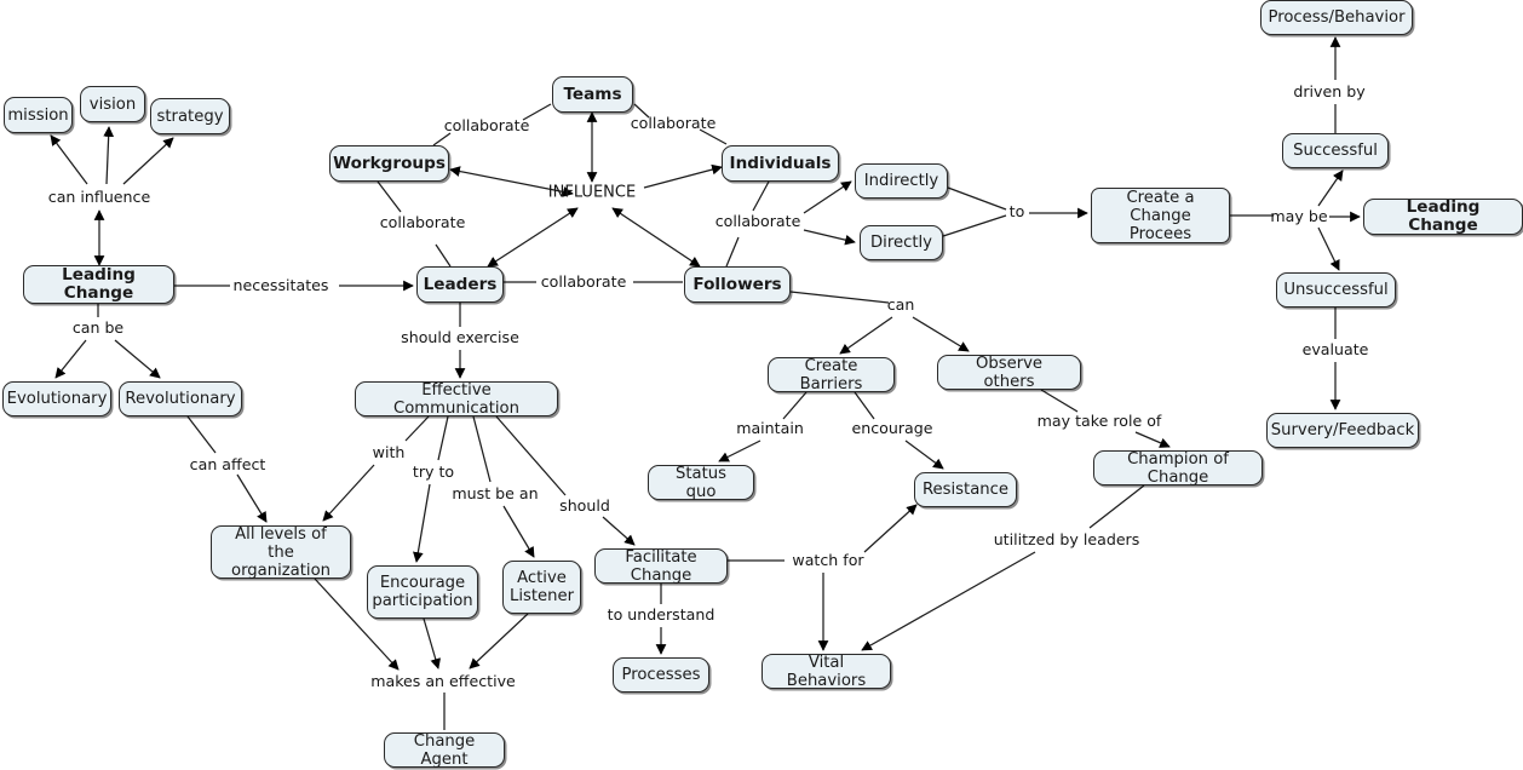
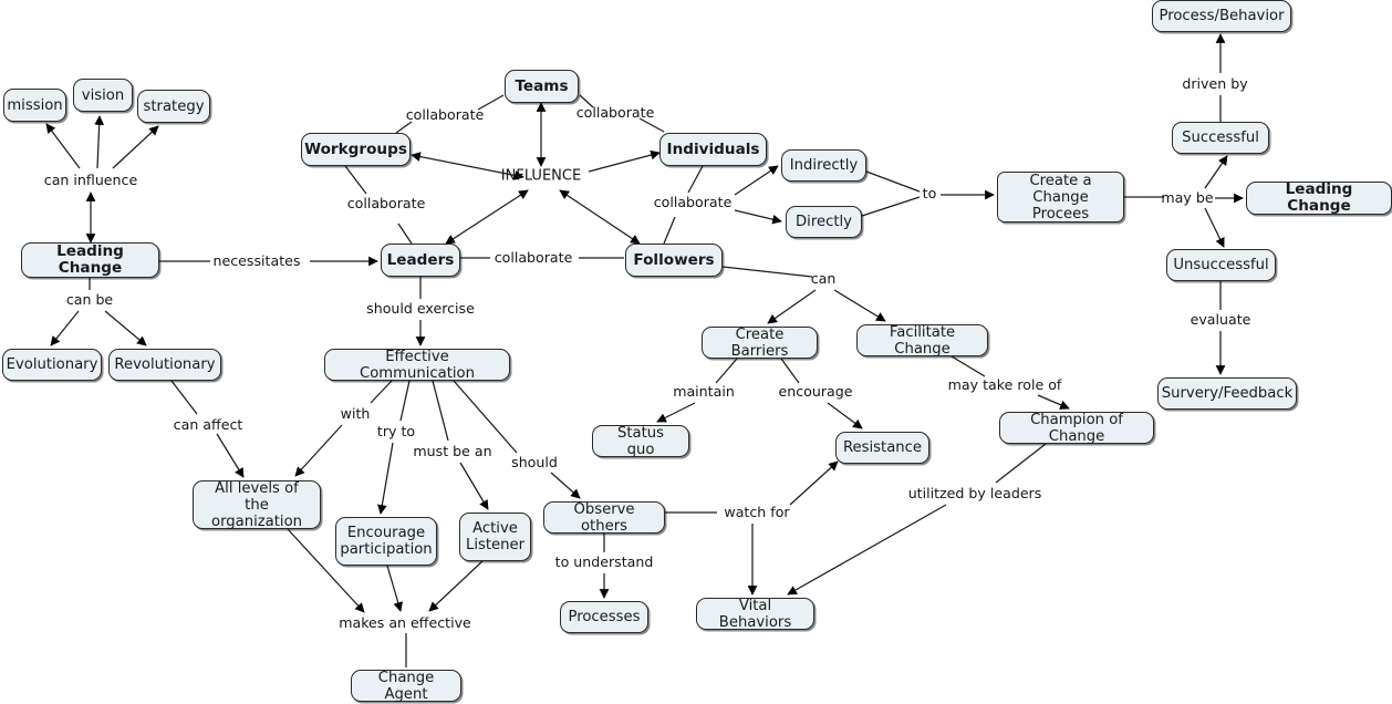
  mission
  vision
  strategy
  Leading Change
  Evolutionary
  Revolutionary
  All levels of the
  organization
  Teams
  Workgroups
  Individuals
  Leaders
  Followers
  Indirectly
  Directly
  Create a
  Change Procees
  Process/Behavior
  Successful
  Leading Change
  Unsuccessful
  Survery/Feedback
  Effective Communication
  Encourage
  participation
  Active
  Listener
- Facilitate Change
+ Observe others
  Processes
  Change Agent
  Create Barriers
- Observe others
+ Facilitate Change
  Status quo
  Resistance
  Champion of Change
  Vital Behaviors
  INFLUENCE
  can influence
  can be
  necessitates
  can affect
  collaborate
  collaborate
  collaborate
  collaborate
  collaborate
  should exercise
  to
  may be
  driven by
  evaluate
  can
  maintain
  encourage
  may take role of
  with
  try to
  must be an
  should
  to understand
  watch for
  utilitzed by leaders
  makes an effective
